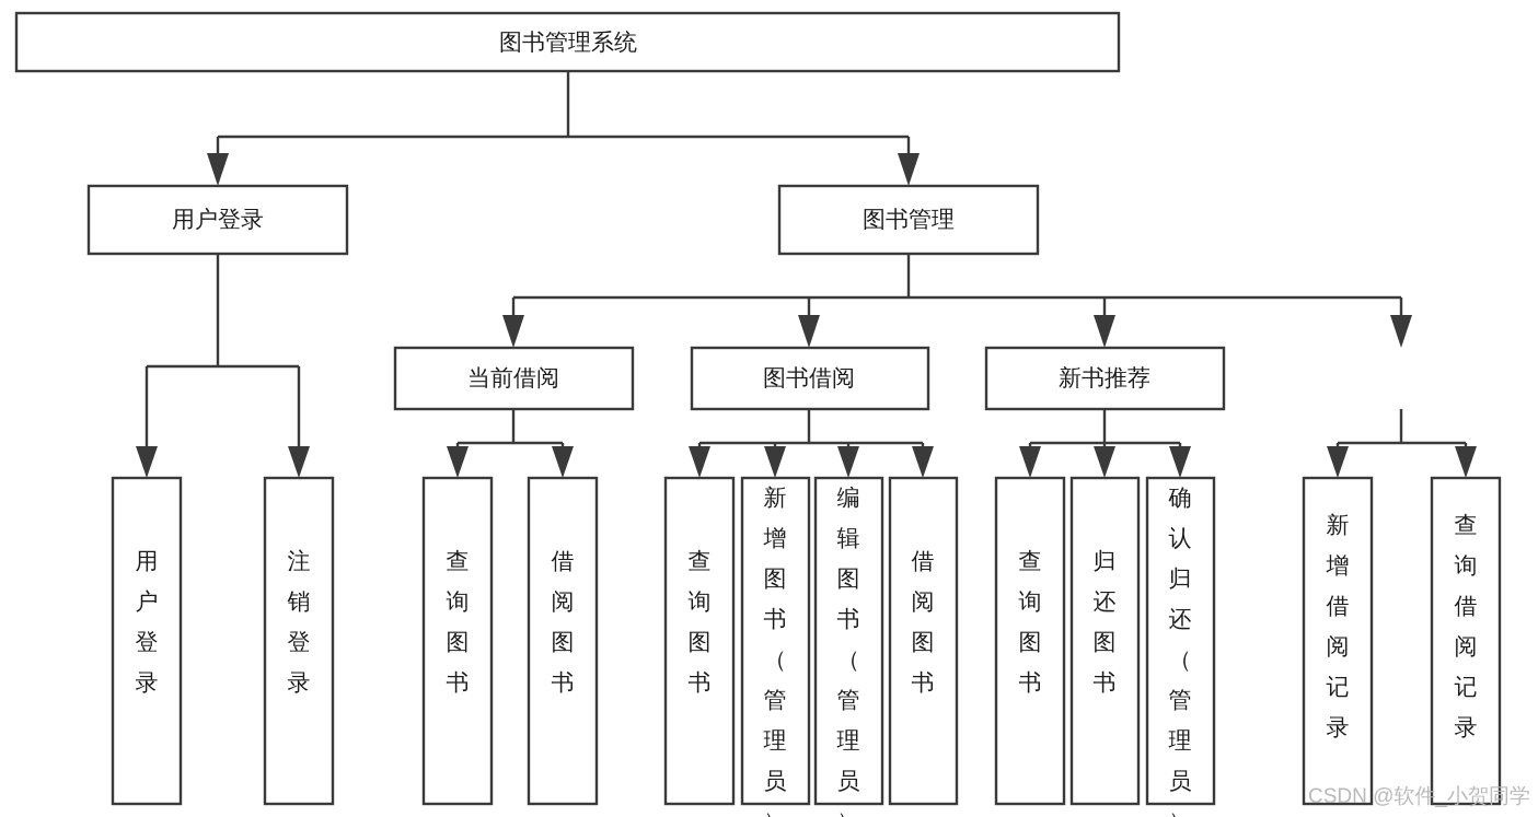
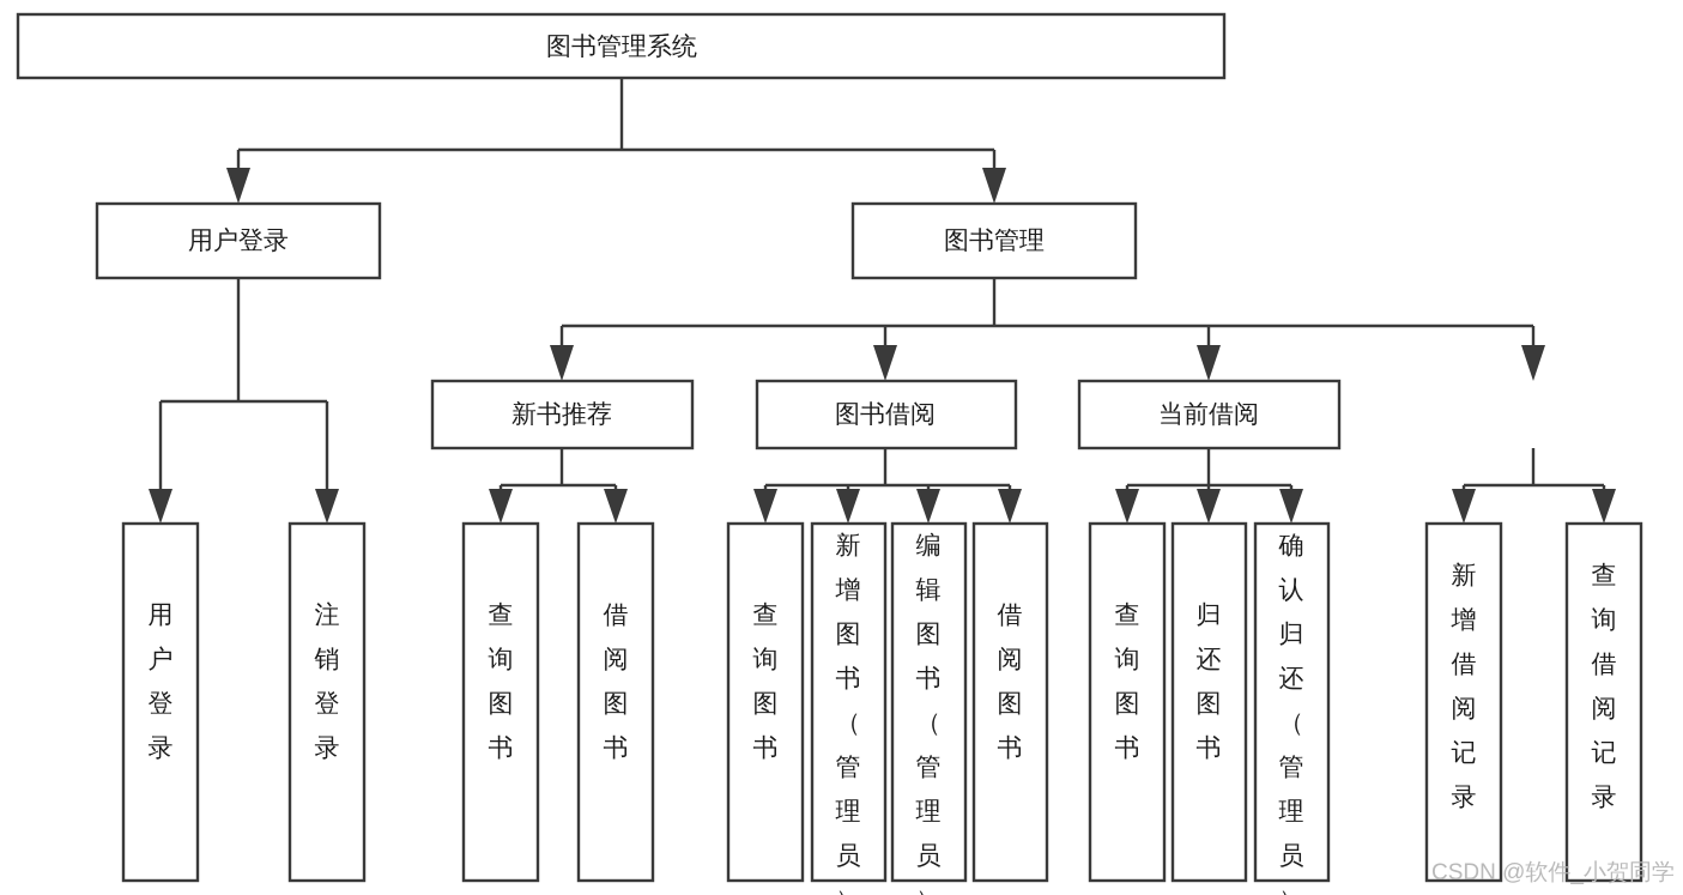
  图书管理系统
  用户登录
  图书管理
- 当前借阅
+ 新书推荐
  图书借阅
- 新书推荐
+ 当前借阅
  用户登录
  注销登录
  查询图书
  借阅图书
  查询图书
  新增图书（管理员
  编辑图书（管理员
  借阅图书
  查询图书
  归还图书
  确认归还（管理员
  新增借阅记录
  查询借阅记录
  CSDN @软件_小贺同学
